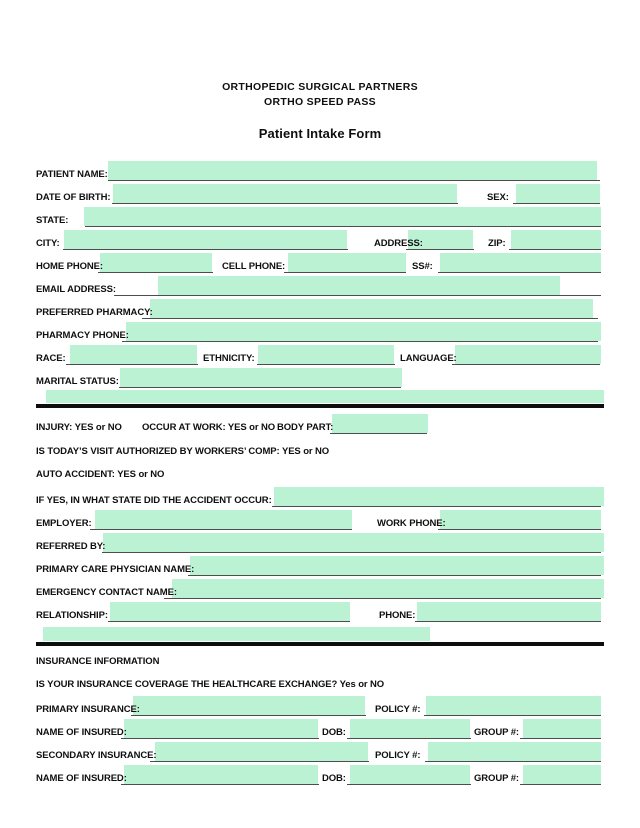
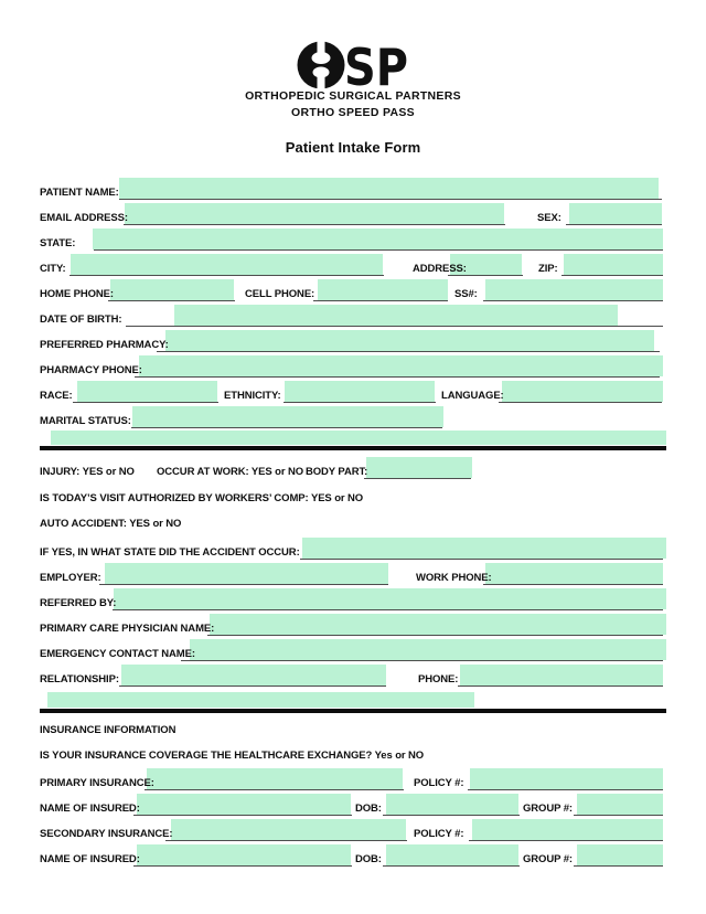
+ SP
  ORTHOPEDIC SURGICAL PARTNERS
  ORTHO SPEED PASS
  Patient Intake Form
  PATIENT NAME:
- DATE OF BIRTH:
+ EMAIL ADDRESS:
  SEX:
  STATE:
  CITY:
  ADDRESS:
  ZIP:
  HOME PHONE:
  CELL PHONE:
  SS#:
- EMAIL ADDRESS:
+ DATE OF BIRTH:
  PREFERRED PHARMACY:
  PHARMACY PHONE:
  RACE:
  ETHNICITY:
  LANGUAGE:
  MARITAL STATUS:
  INJURY: YES or NO
  OCCUR AT WORK: YES or NO
  BODY PART:
  IS TODAY’S VISIT AUTHORIZED BY WORKERS’ COMP: YES or NO
  AUTO ACCIDENT: YES or NO
  IF YES, IN WHAT STATE DID THE ACCIDENT OCCUR:
  EMPLOYER:
  WORK PHONE:
  REFERRED BY:
  PRIMARY CARE PHYSICIAN NAME:
  EMERGENCY CONTACT NAME:
  RELATIONSHIP:
  PHONE:
  INSURANCE INFORMATION
  IS YOUR INSURANCE COVERAGE THE HEALTHCARE EXCHANGE? Yes or NO
  PRIMARY INSURANCE:
  POLICY #:
  NAME OF INSURED:
  DOB:
  GROUP #:
  SECONDARY INSURANCE:
  POLICY #:
  NAME OF INSURED:
  DOB:
  GROUP #:
